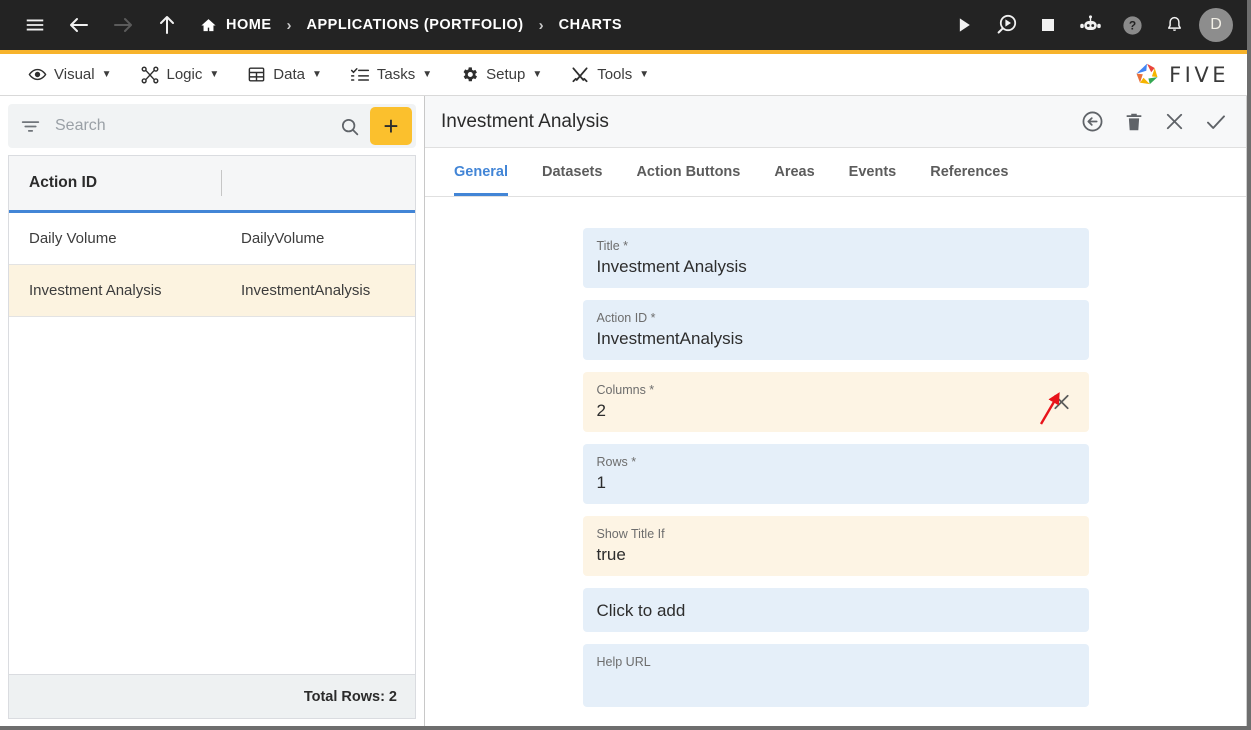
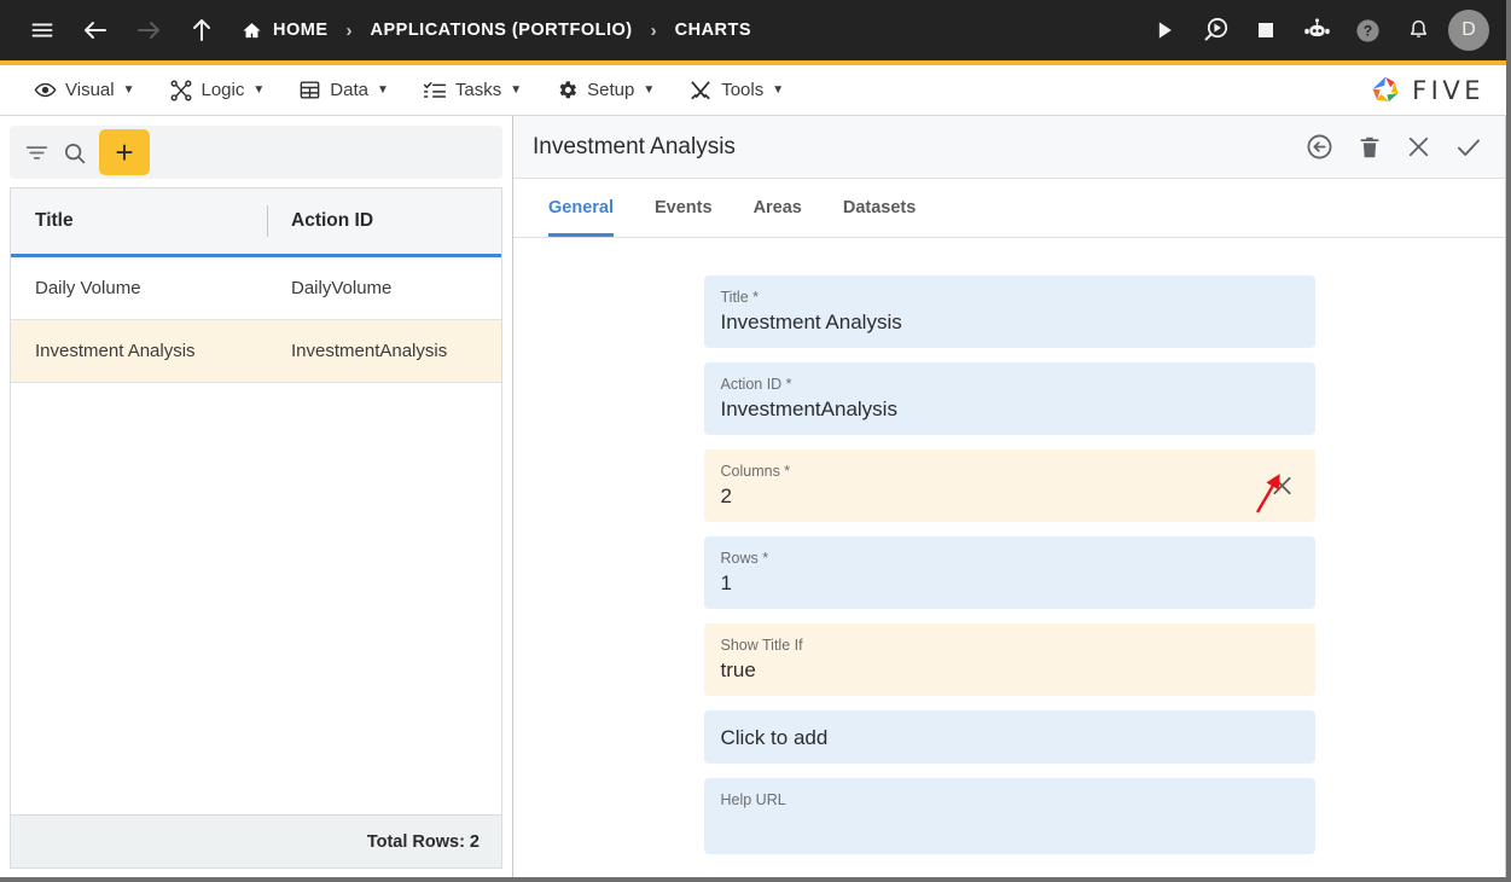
  HOME
  ›
  APPLICATIONS (PORTFOLIO)
  ›
  CHARTS
  ?
  D
  Visual
  ▼
  Logic
  ▼
  Data
  ▼
  Tasks
  ▼
  Setup
  ▼
  Tools
  ▼
  FIVE
- Search
  +
+ Title
  Action ID
  Daily Volume
  DailyVolume
  Investment Analysis
  InvestmentAnalysis
  Total Rows: 2
  Investment Analysis
  General
- Datasets
+ Events
- Action Buttons
  Areas
- Events
+ Datasets
- References
  Title *
  Investment Analysis
  Action ID *
  InvestmentAnalysis
  Columns *
  2
  Rows *
  1
  Show Title If
  true
  Click to add
  Help URL
